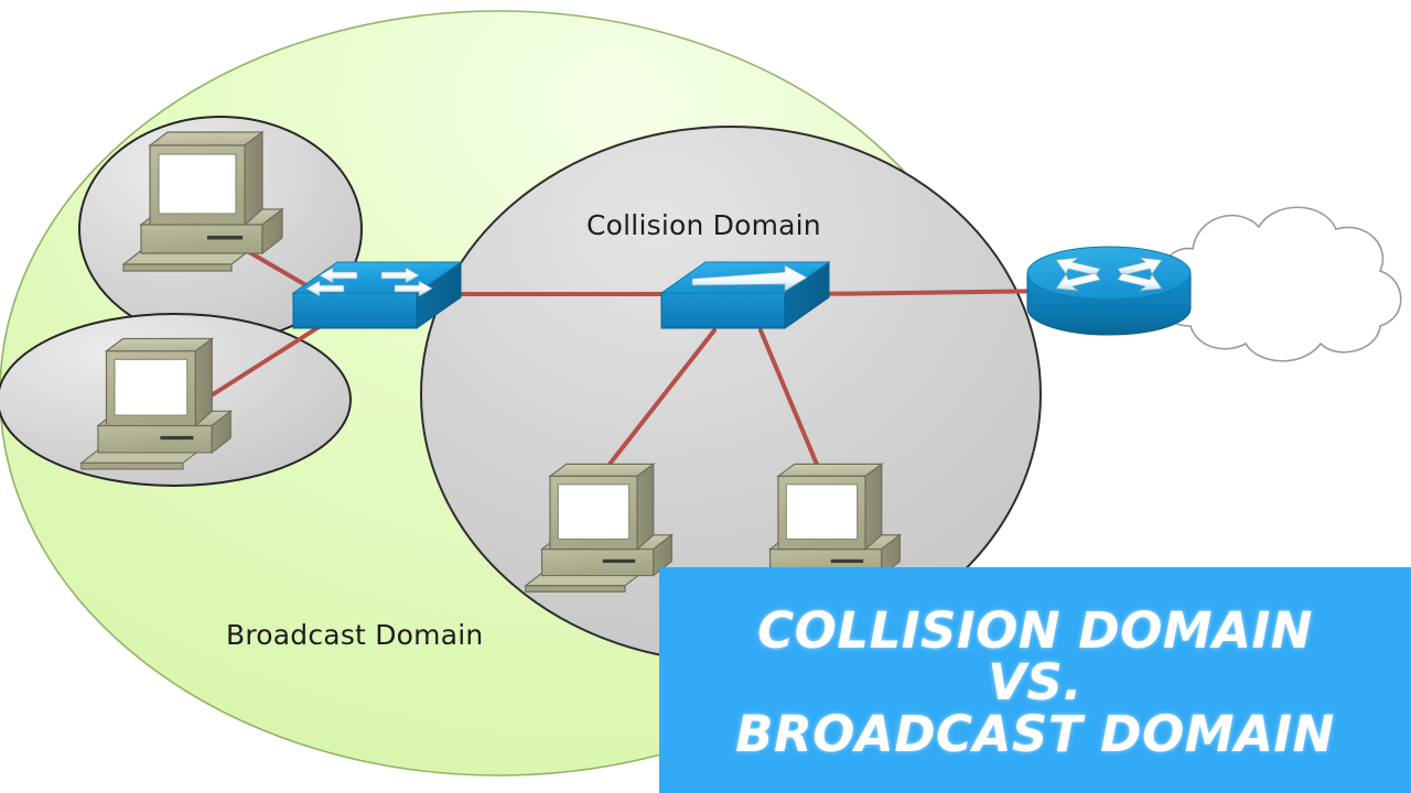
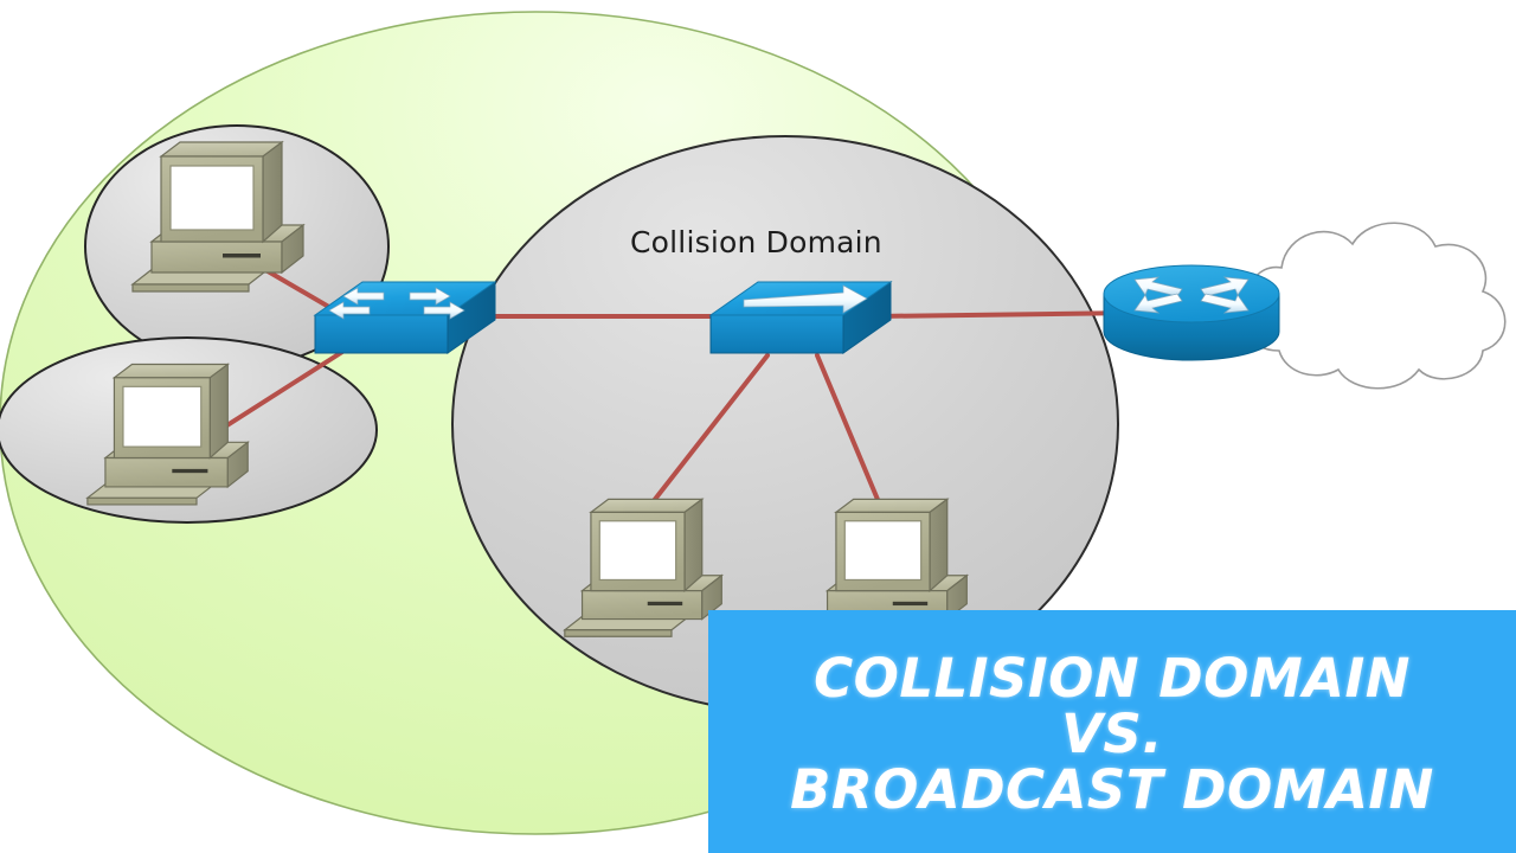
  Collision Domain
- Broadcast Domain
  COLLISION DOMAIN
  VS.
  BROADCAST DOMAIN
